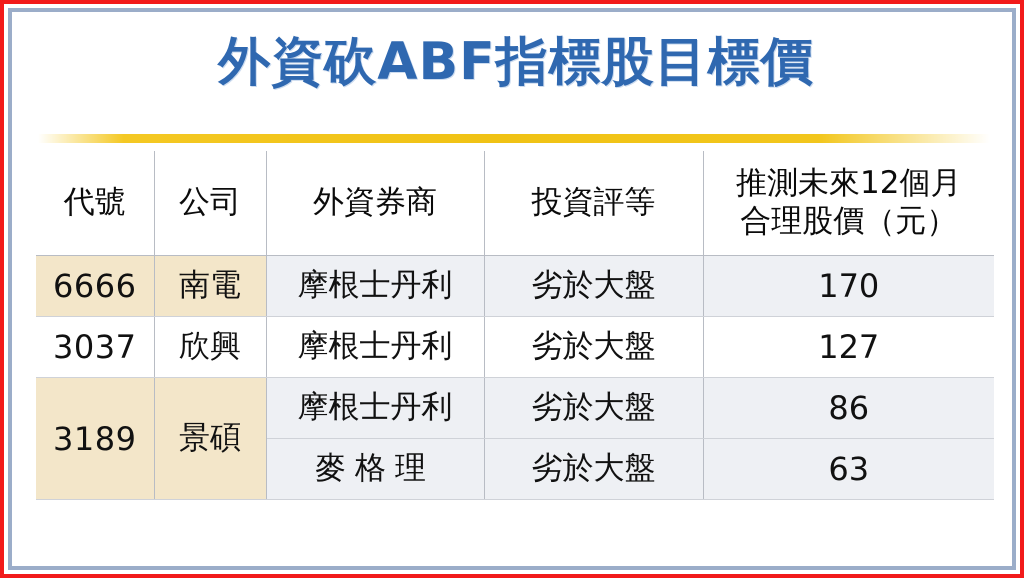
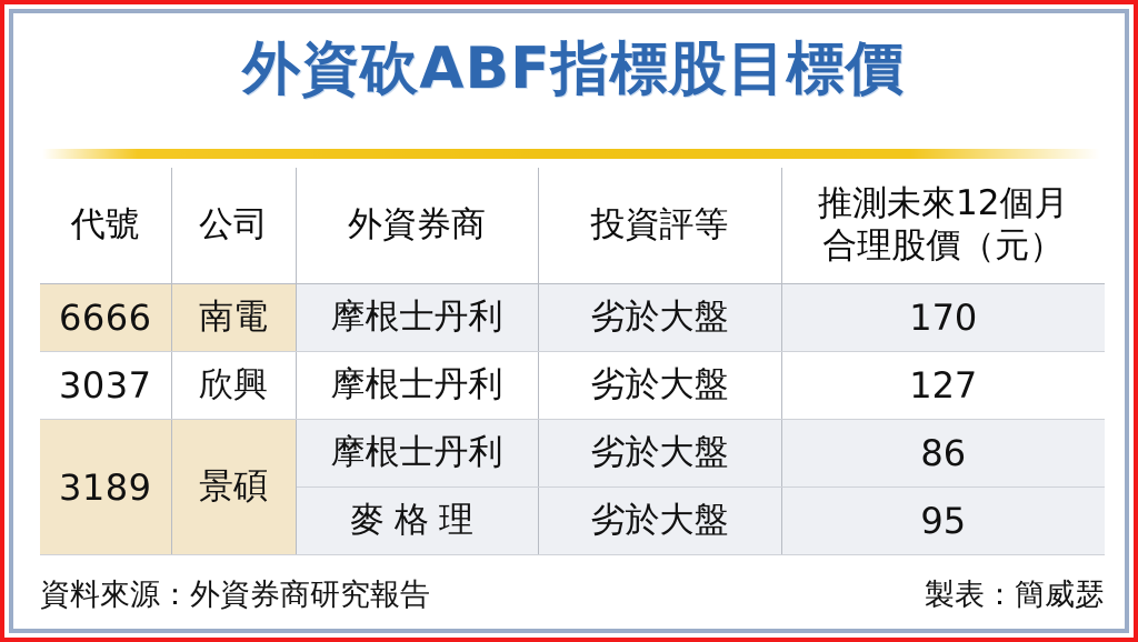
  外資砍ABF指標股目標價
  代號	公司	外資券商	投資評等	推測未來12個月 合理股價（元）
  6666	南電	摩根士丹利	劣於大盤	170
  3037	欣興	摩根士丹利	劣於大盤	127
  3189	景碩	摩根士丹利	劣於大盤	86
- 麥格理	劣於大盤	63
+ 麥格理	劣於大盤	95
+ 資料來源：外資券商研究報告
+ 製表：簡威瑟
